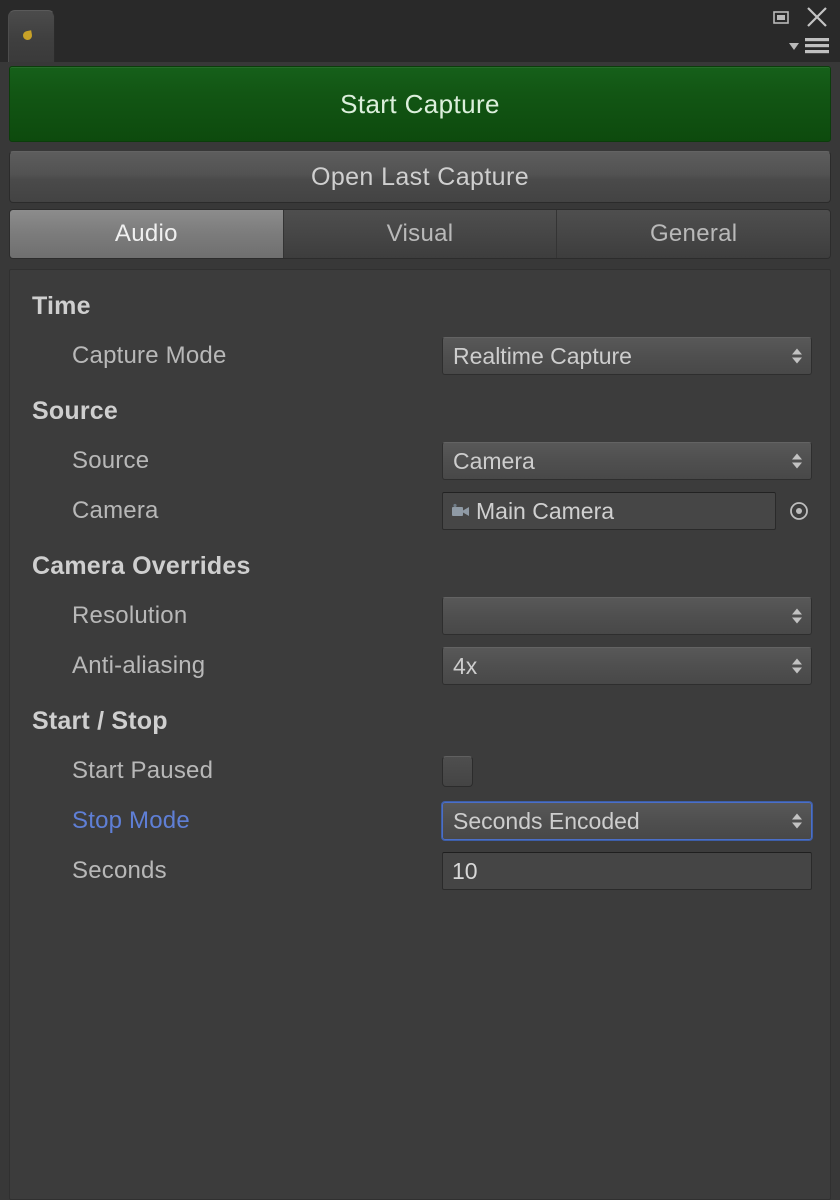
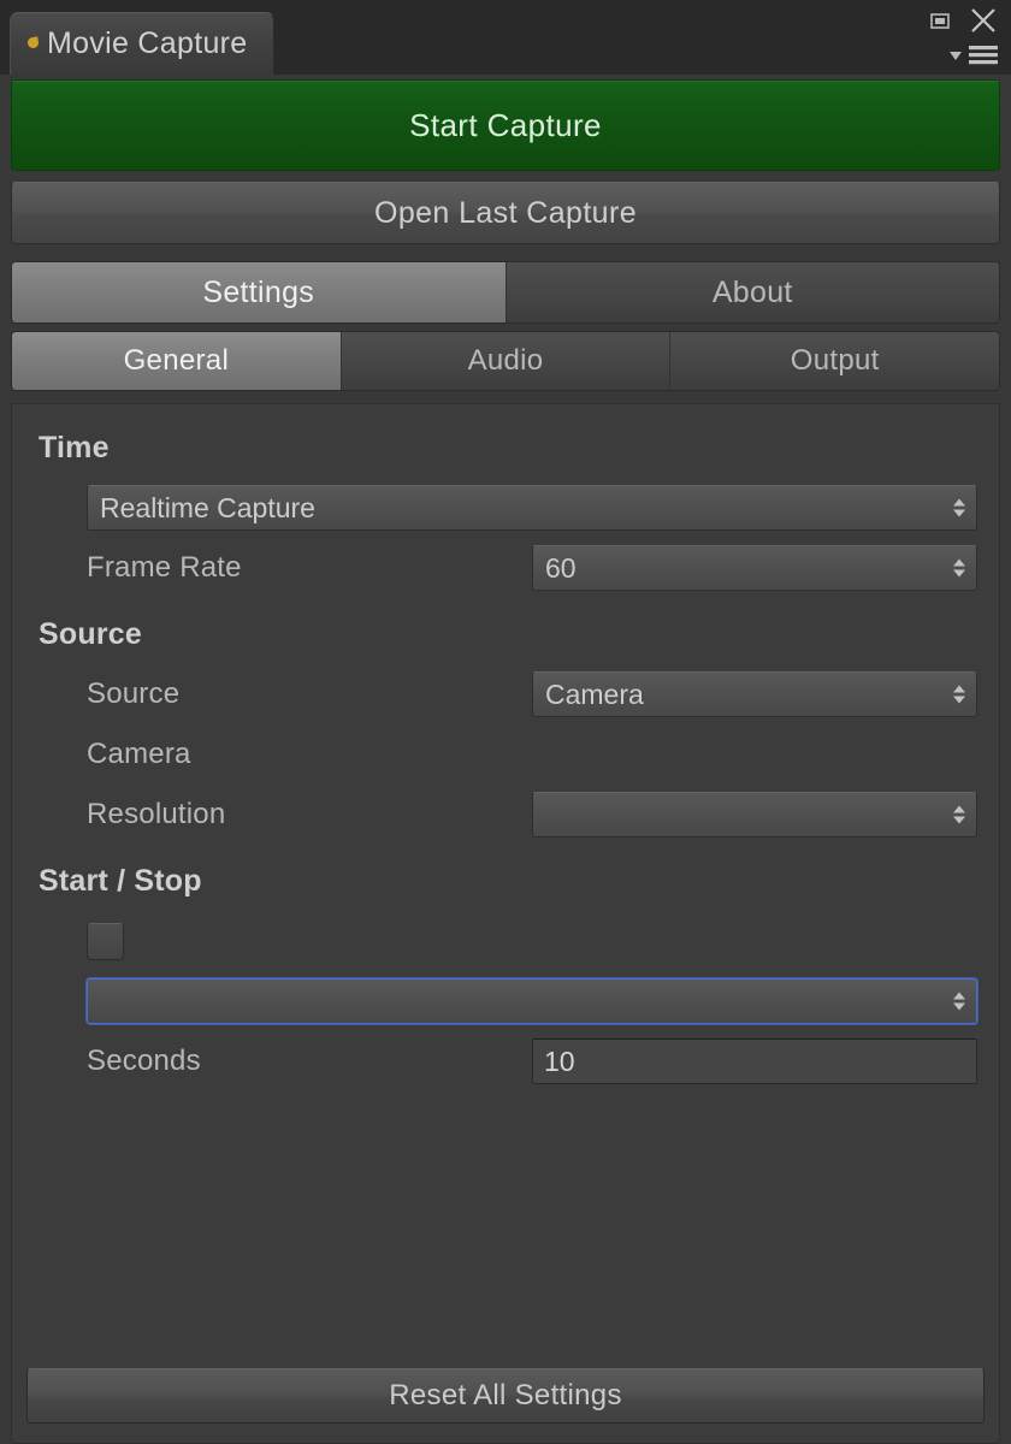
+ Movie Capture
  Start Capture Open Last Capture
+ Settings
+ About
- Audio
+ General
- Visual
- General
+ Audio
+ Output
  Time
- Capture Mode
  Realtime Capture
+ Frame Rate
+ 60
  Source
  Source
  Camera
  Camera
- Main Camera
- Camera Overrides
  Resolution
- Anti-aliasing
- 4x
  Start / Stop
- Start Paused
- Stop Mode
- Seconds Encoded
  Seconds
  10
+ Reset All Settings
